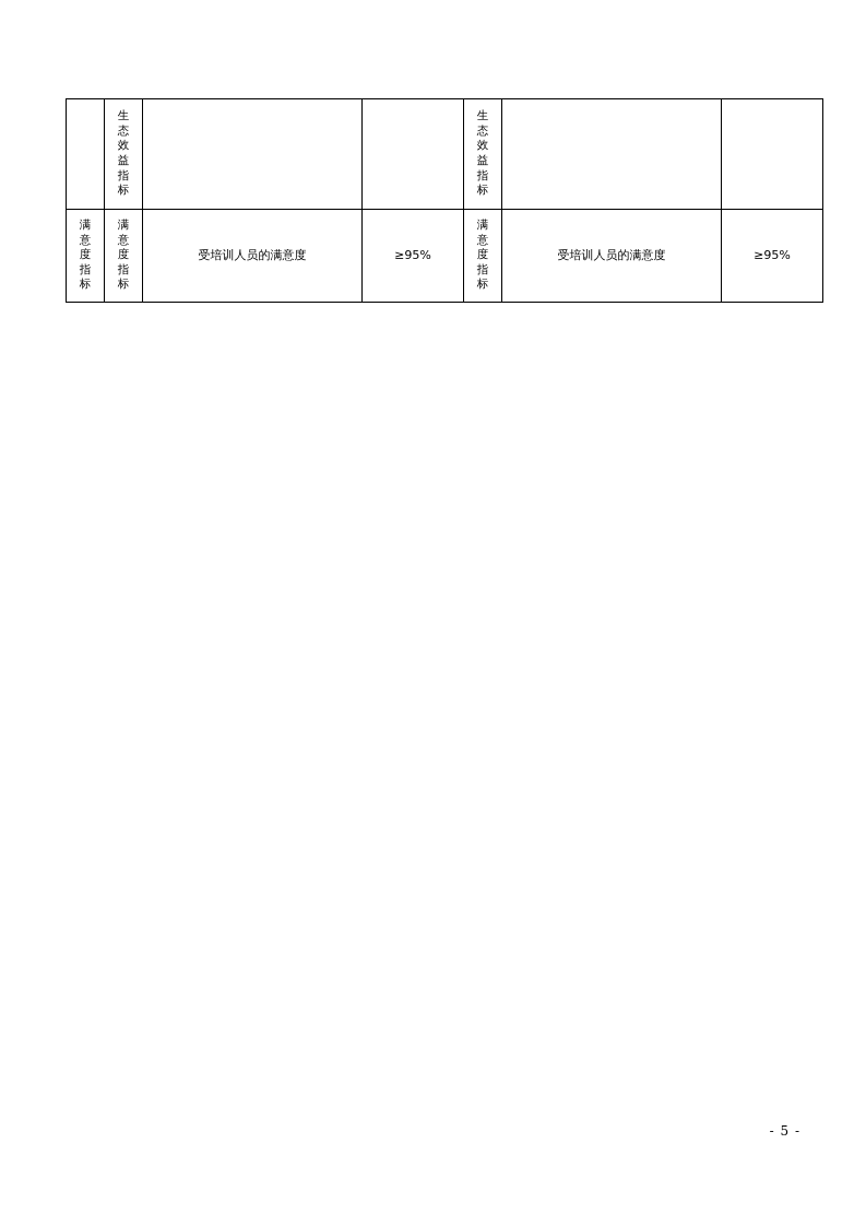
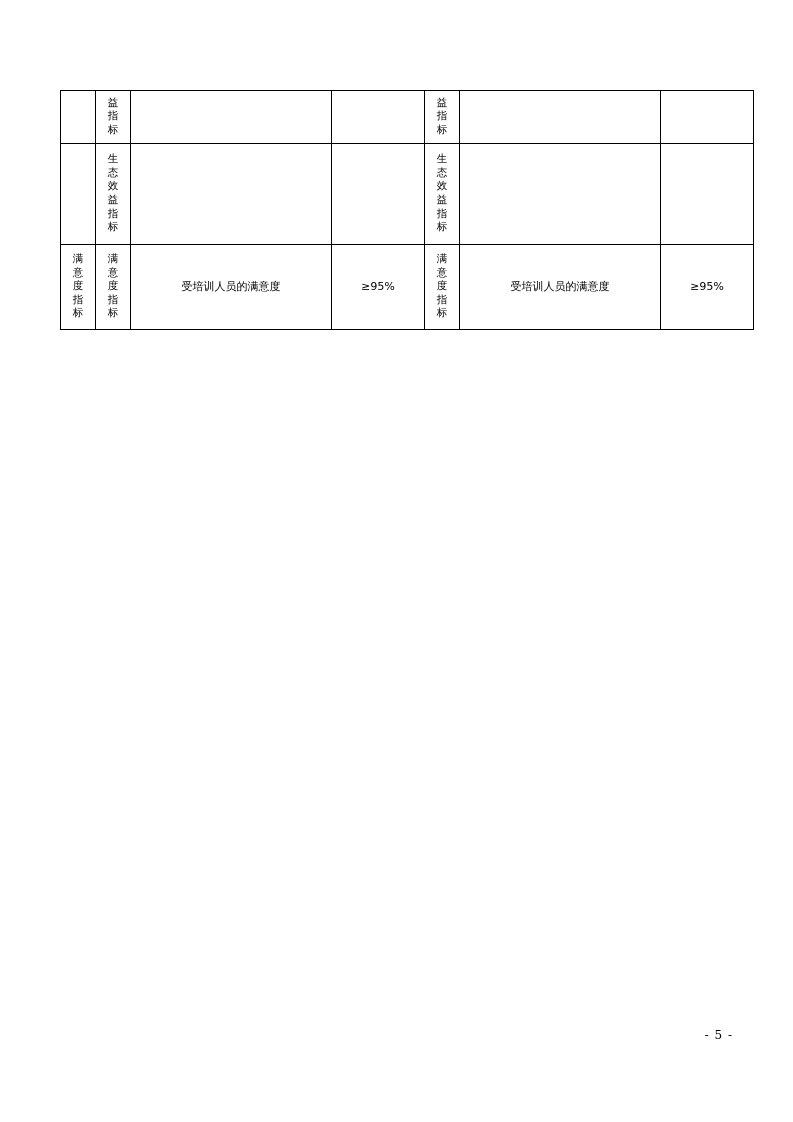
+ 	益指标			益指标
  	生态效益指标			生态效益指标
  满意度指标	满意度指标	受培训人员的满意度	≥95%	满意度指标	受培训人员的满意度	≥95%
  - 5 -
